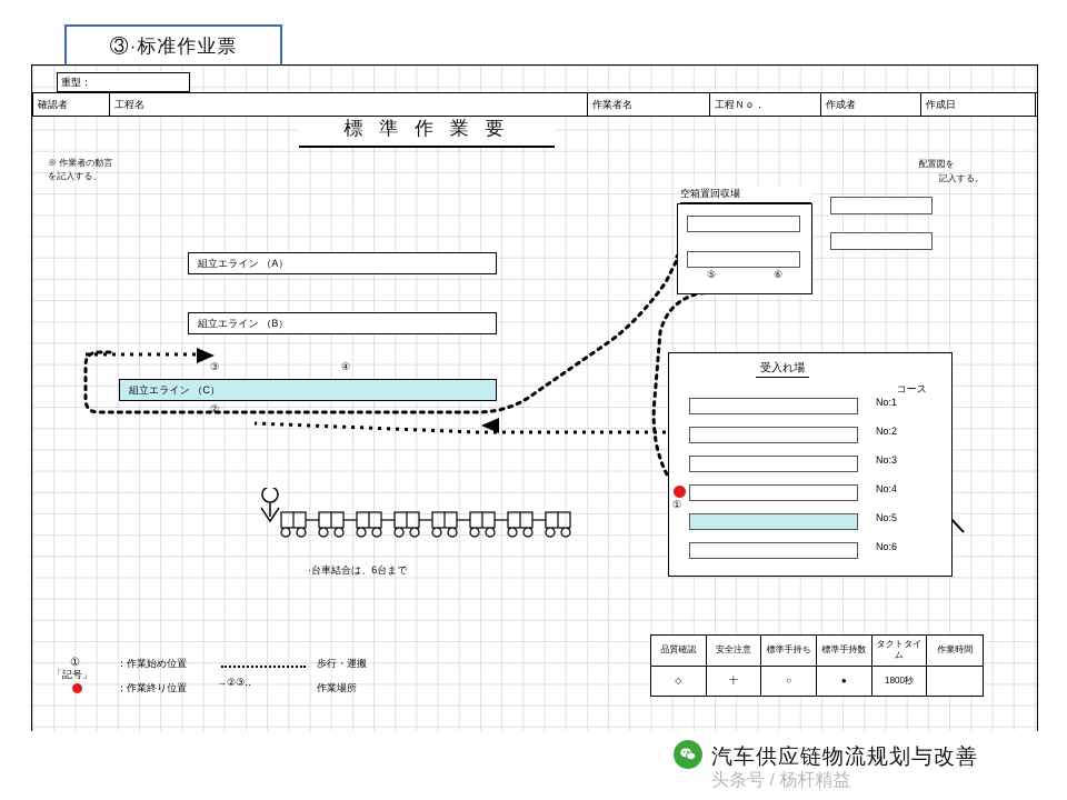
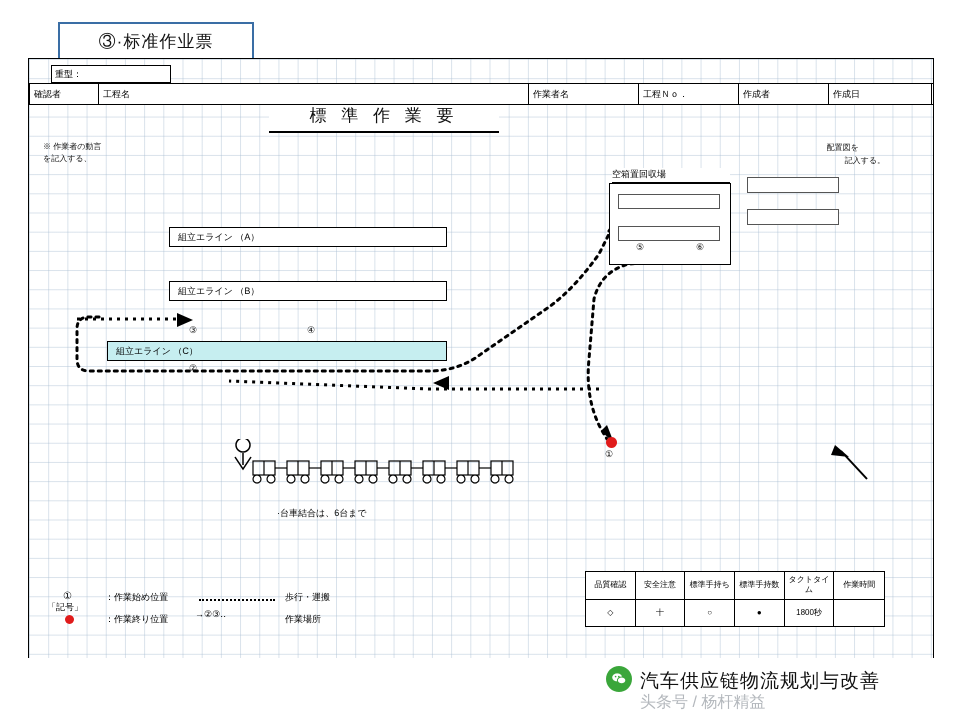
  ③·标准作业票
  重型：
  確認者
  工程名
  作業者名
  工程Ｎｏ．
  作成者
  作成日
  標 準 作 業 要
  ※ 作業者の動言
  を記入する、
  配置図を
  記入する。
  組立エライン （A）
  組立エライン （B）
  組立エライン （C）
  ③
  ④
  ②
  空箱置回収場
  ⑤
  ⑥
- 受入れ場
- コース
- No:1
- No:2
- No:3
- No:4
- No:5
- No:6
  ①
  ·台車結合は、6台まで
  「記号」
  ①
  ：作業始め位置
  ：作業終り位置
  歩行・運搬
  →②③‥
  作業場所
  品質確認
  安全注意
  標準手持ち
  標準手持数
  タクトタイム
  作業時間
  ◇
  十
  ○
  ●
  1800秒
  汽车供应链物流规划与改善
  头条号 / 杨杆精益
